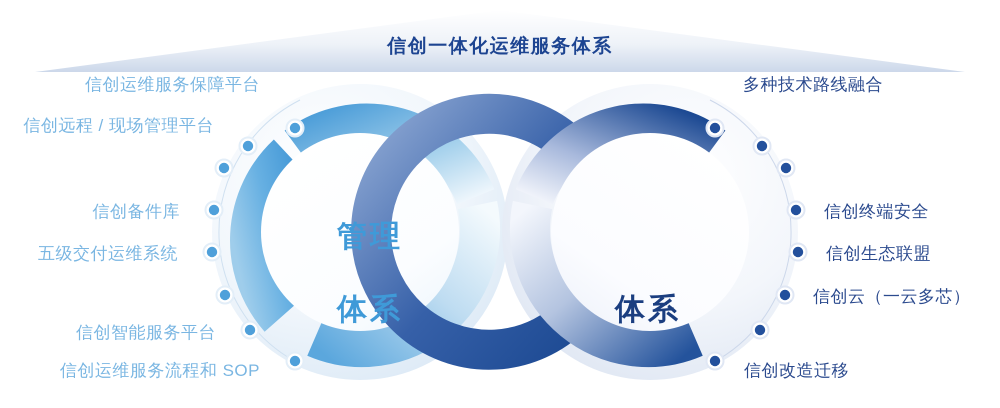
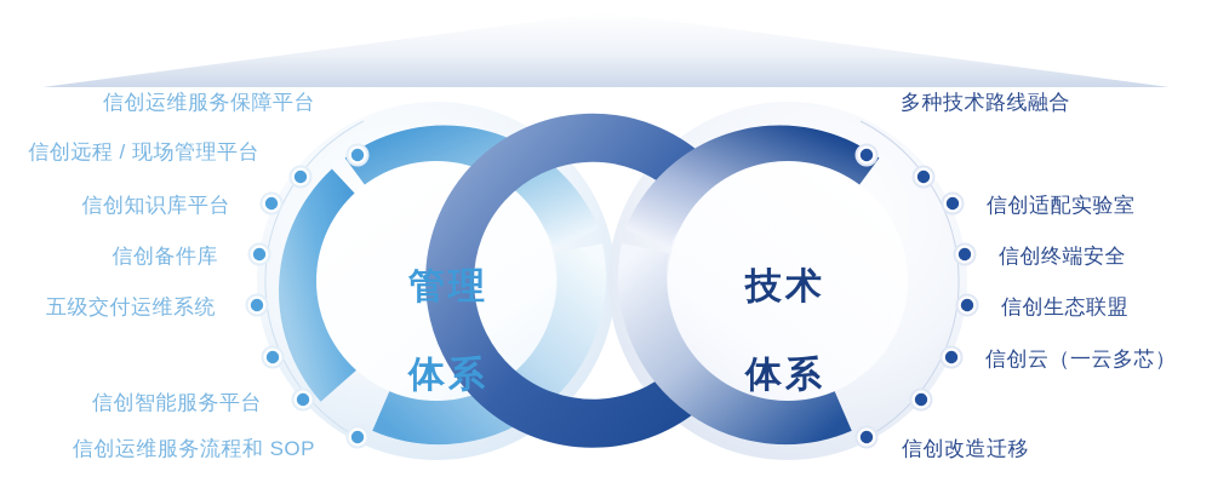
- 信创一体化运维服务体系
  管理
  体系
+ 技术
  体系
  信创运维服务保障平台
  信创远程 / 现场管理平台
+ 信创知识库平台
  信创备件库
  五级交付运维系统
  信创智能服务平台
  信创运维服务流程和 SOP
  多种技术路线融合
+ 信创适配实验室
  信创终端安全
  信创生态联盟
  信创云（一云多芯）
  信创改造迁移
